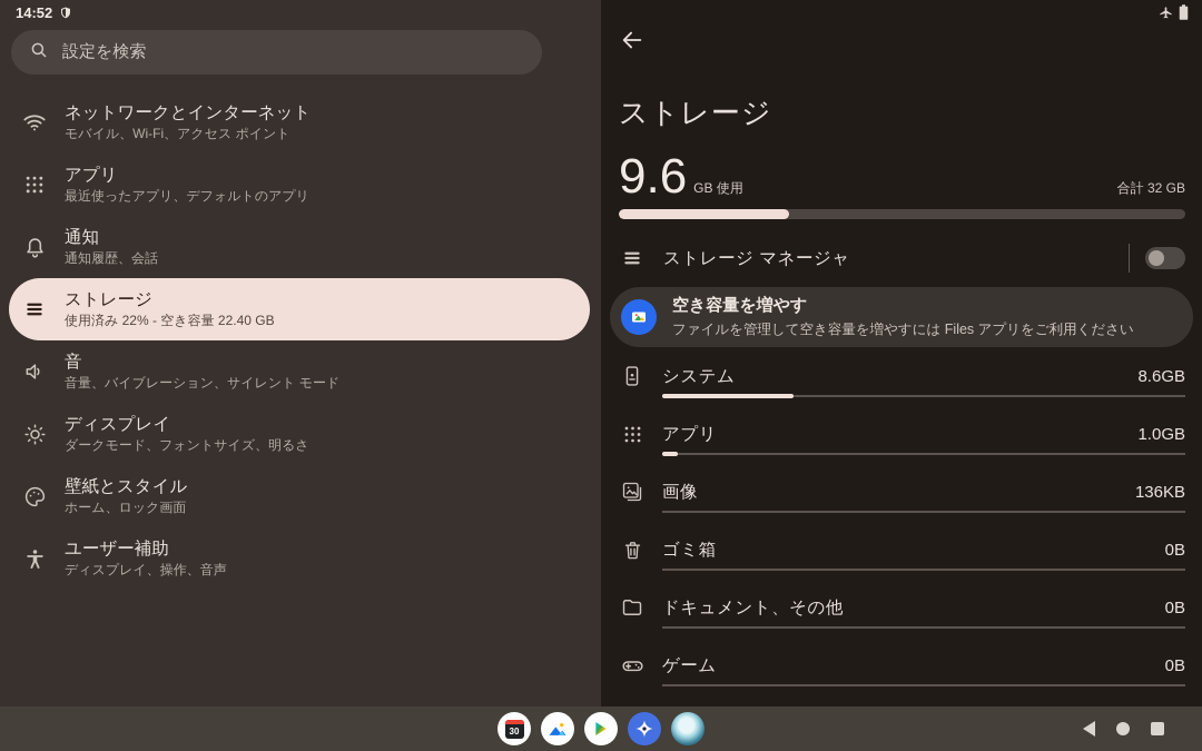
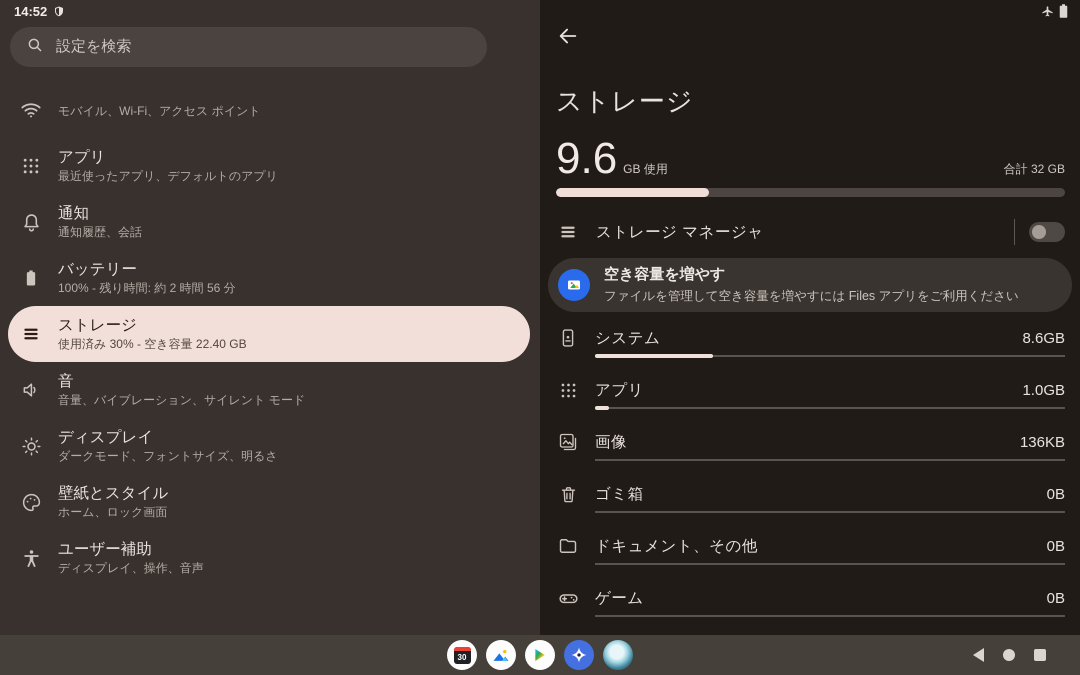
  14:52
  設定を検索
- ネットワークとインターネット
  モバイル、Wi-Fi、アクセス ポイント
  アプリ
  最近使ったアプリ、デフォルトのアプリ
  通知
  通知履歴、会話
+ バッテリー
+ 100% - 残り時間: 約 2 時間 56 分
  ストレージ
- 使用済み 22% - 空き容量 22.40 GB
+ 使用済み 30% - 空き容量 22.40 GB
  音
  音量、バイブレーション、サイレント モード
  ディスプレイ
  ダークモード、フォントサイズ、明るさ
  壁紙とスタイル
  ホーム、ロック画面
  ユーザー補助
  ディスプレイ、操作、音声
  ストレージ
  9.6
  GB 使用
  合計 32 GB
  ストレージ マネージャ
  空き容量を増やす
  ファイルを管理して空き容量を増やすには Files アプリをご利用ください
  システム
  8.6GB
  アプリ
  1.0GB
  画像
  136KB
  ゴミ箱
  0B
  ドキュメント、その他
  0B
  ゲーム
  0B
  30
